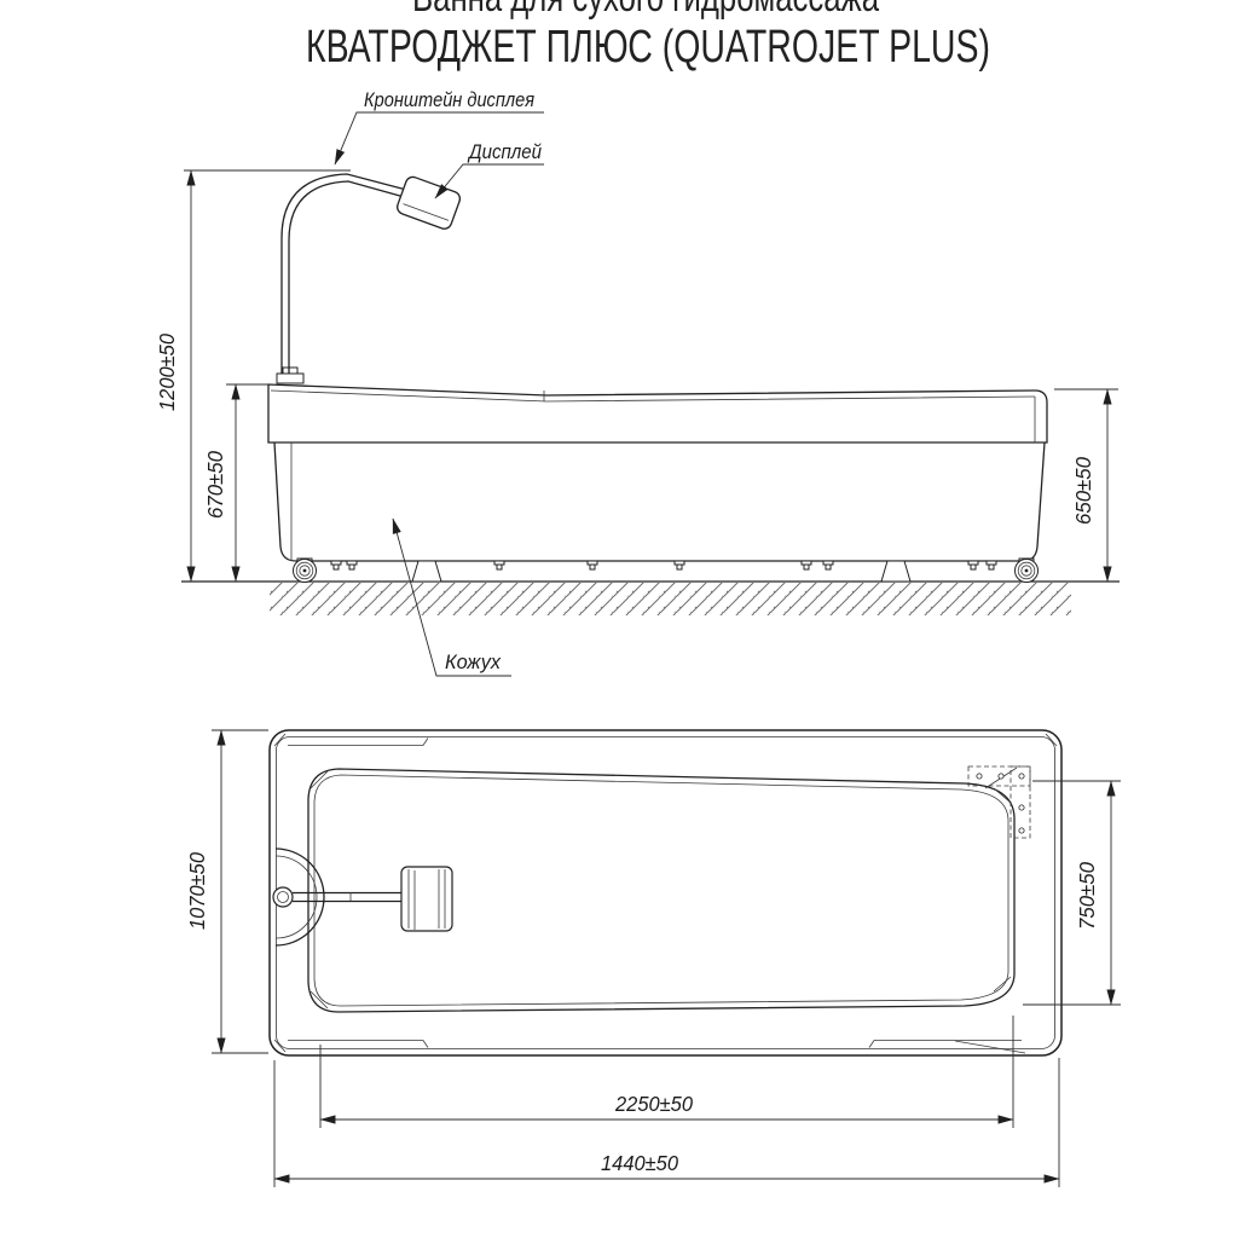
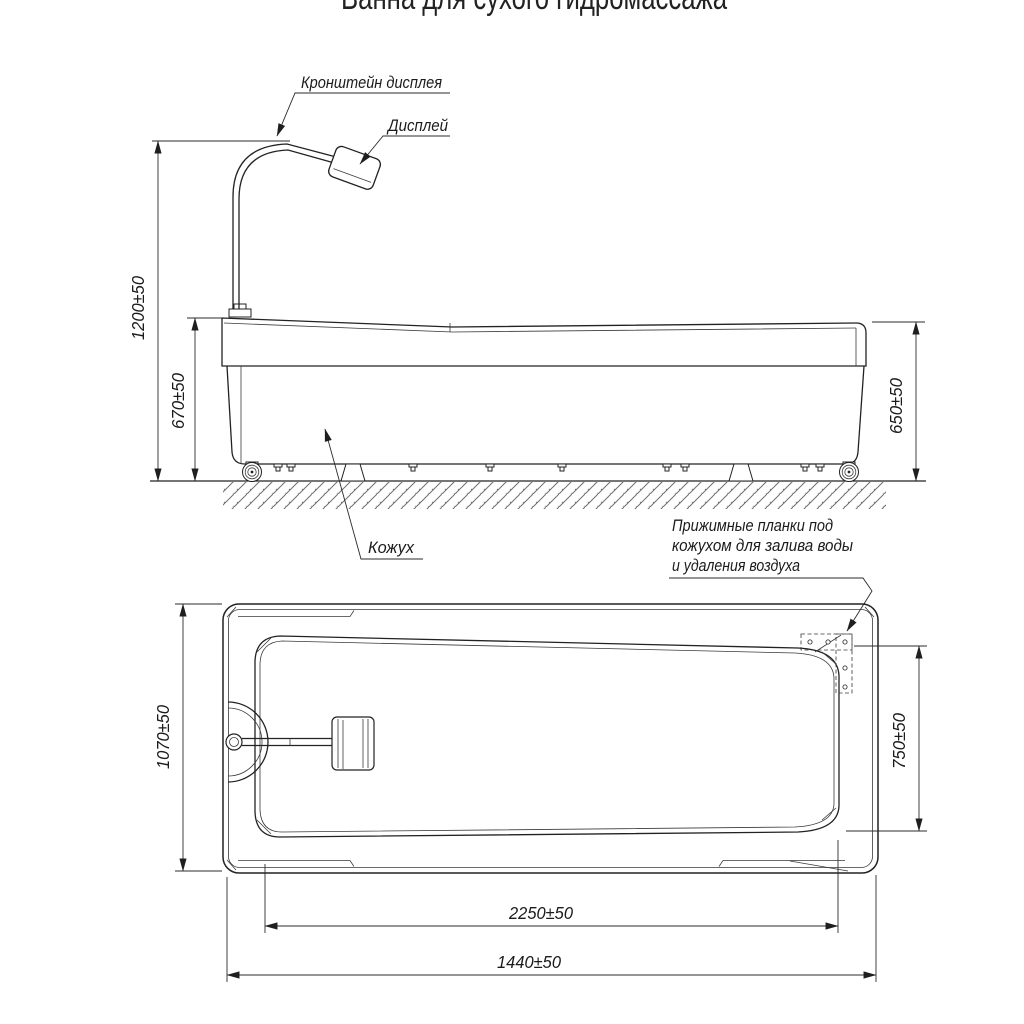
- КВАТРОДЖЕТ ПЛЮС (QUATROJET PLUS)
  Кронштейн дисплея
  Дисплей
  Кожух
+ Прижимные планки под
+ кожухом для залива воды
+ и удаления воздуха
  2250±50
  1440±50
